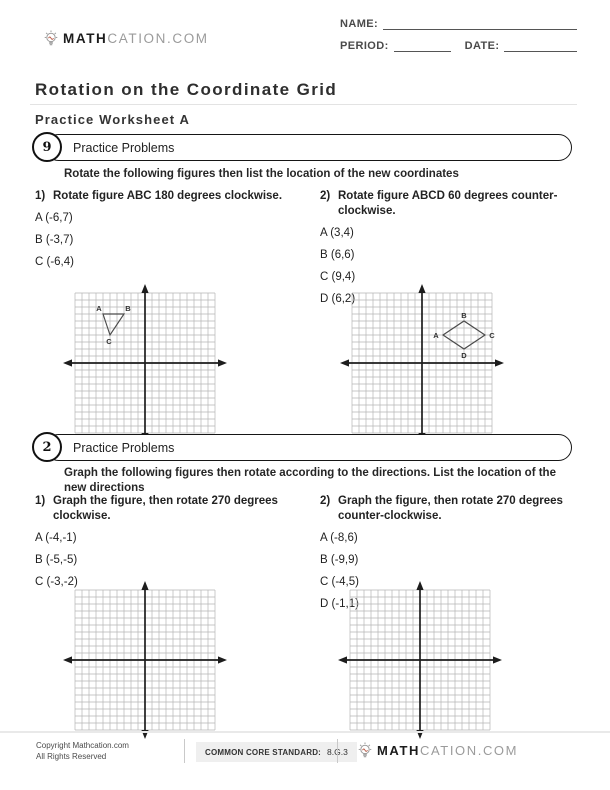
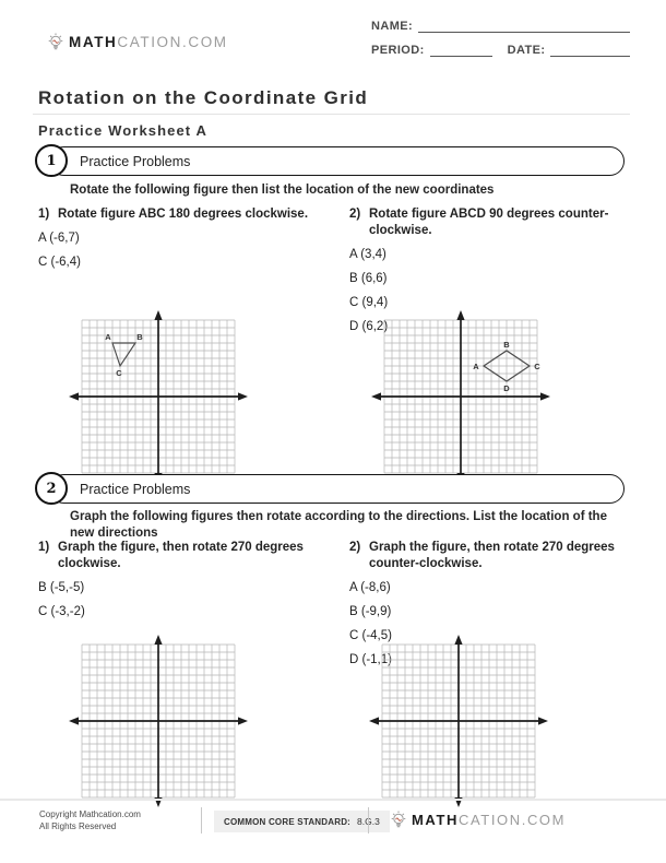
  MATHCATION.COM
  NAME:
  PERIOD:
  DATE:
  Rotation on the Coordinate Grid
  Practice Worksheet A
  Practice Problems
- 9
+ 1
- Rotate the following figures then list the location of the new coordinates
+ Rotate the following figure then list the location of the new coordinates
  1)
  Rotate figure ABC 180 degrees clockwise.
  A (-6,7)
- B (-3,7)
  C (-6,4)
  2)
- Rotate figure ABCD 60 degrees counter-clockwise.
+ Rotate figure ABCD 90 degrees counter-clockwise.
  A (3,4)
  B (6,6)
  C (9,4)
  D (6,2)
  A
  B
  C
  A
  B
  C
  D
  Practice Problems
  2
  Graph the following figures then rotate according to the directions. List the location of the new directions
  1)
  Graph the figure, then rotate 270 degrees clockwise.
- A (-4,-1)
  B (-5,-5)
  C (-3,-2)
  2)
  Graph the figure, then rotate 270 degrees counter-clockwise.
  A (-8,6)
  B (-9,9)
  C (-4,5)
  D (-1,
  Copyright Mathcation.com
  All Rights Reserved
  COMMON CORE STANDARD:
  8..3
  MATHCATION.COM
